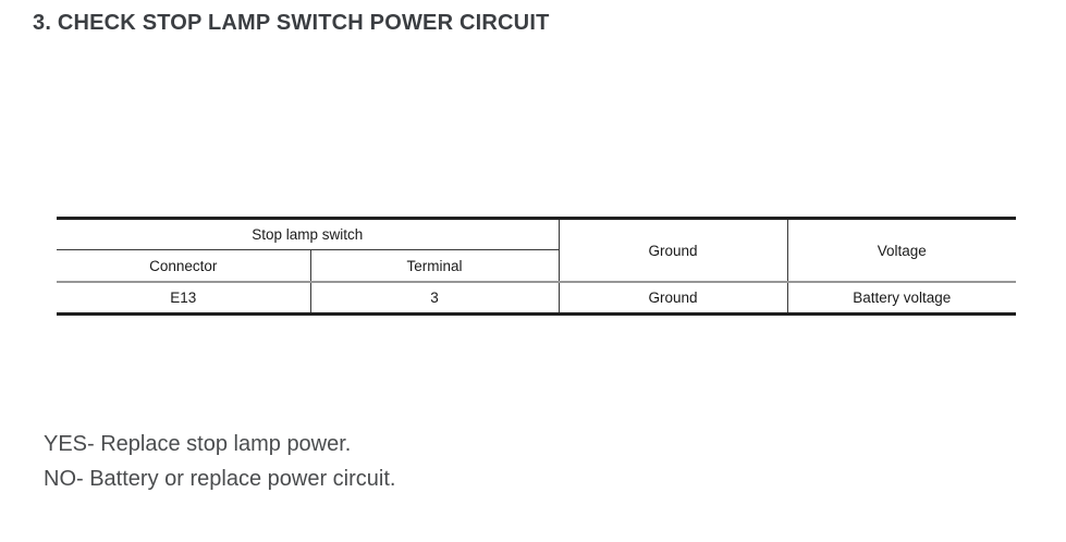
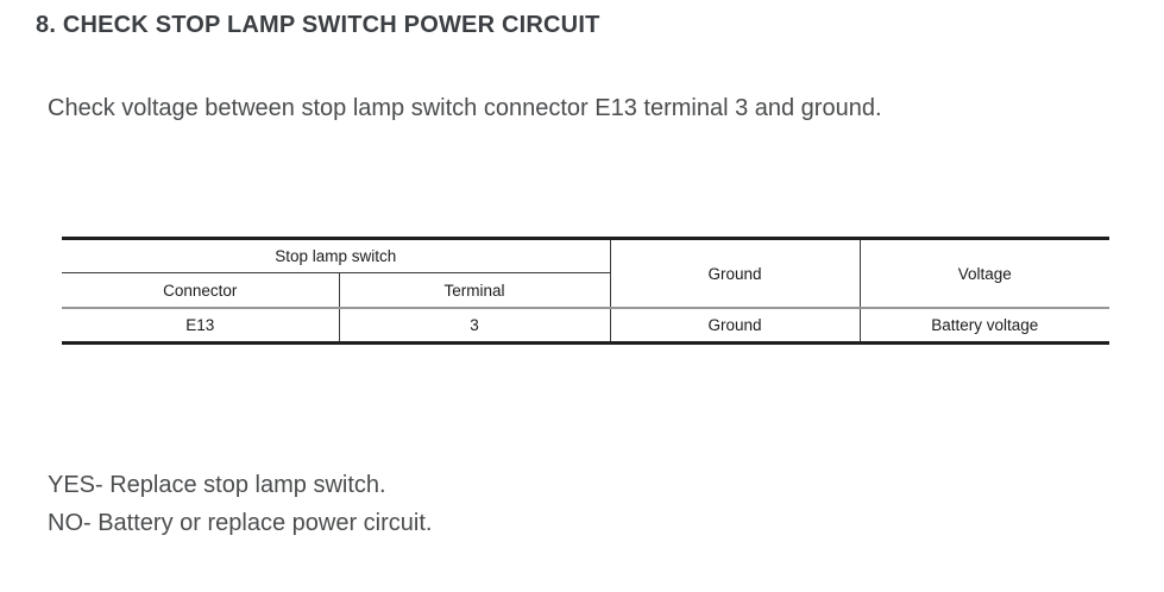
- 3. CHECK STOP LAMP SWITCH POWER CIRCUIT
+ 8. CHECK STOP LAMP SWITCH POWER CIRCUIT
+ Check voltage between stop lamp switch connector E13 terminal 3 and ground.
  Stop lamp switch	Ground	Voltage
  Connector	Terminal
  E13	3	Ground	Battery voltage
- YES- Replace stop lamp power.
+ YES- Replace stop lamp switch.
  NO- Battery or replace power circuit.
